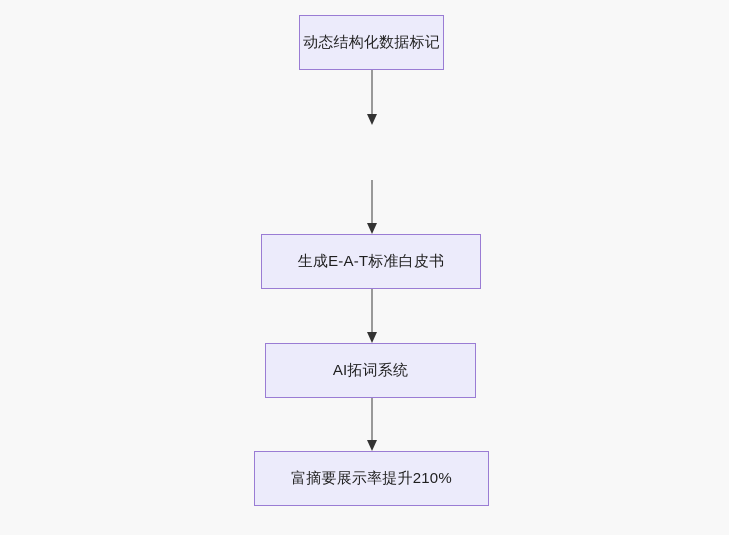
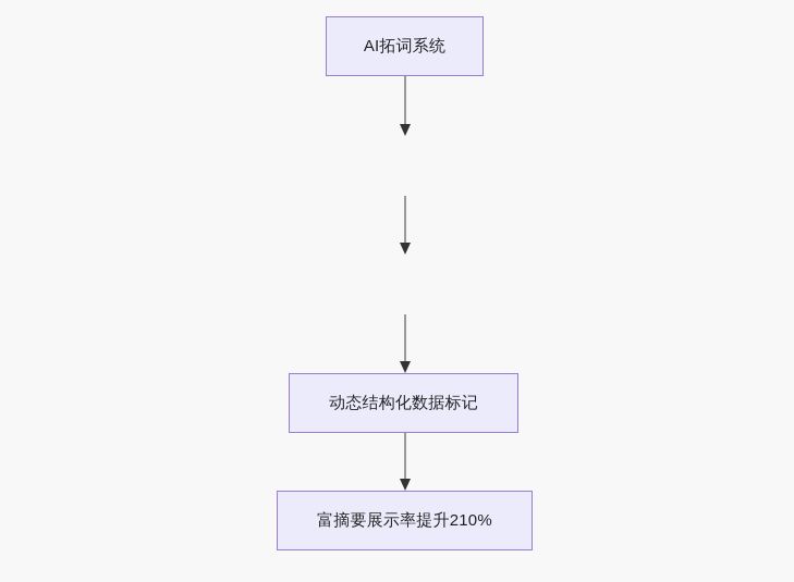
- 动态结构化数据标记
+ AI拓词系统
- 生成E-A-T标准白皮书
- AI拓词系统
+ 动态结构化数据标记
  富摘要展示率提升210%
